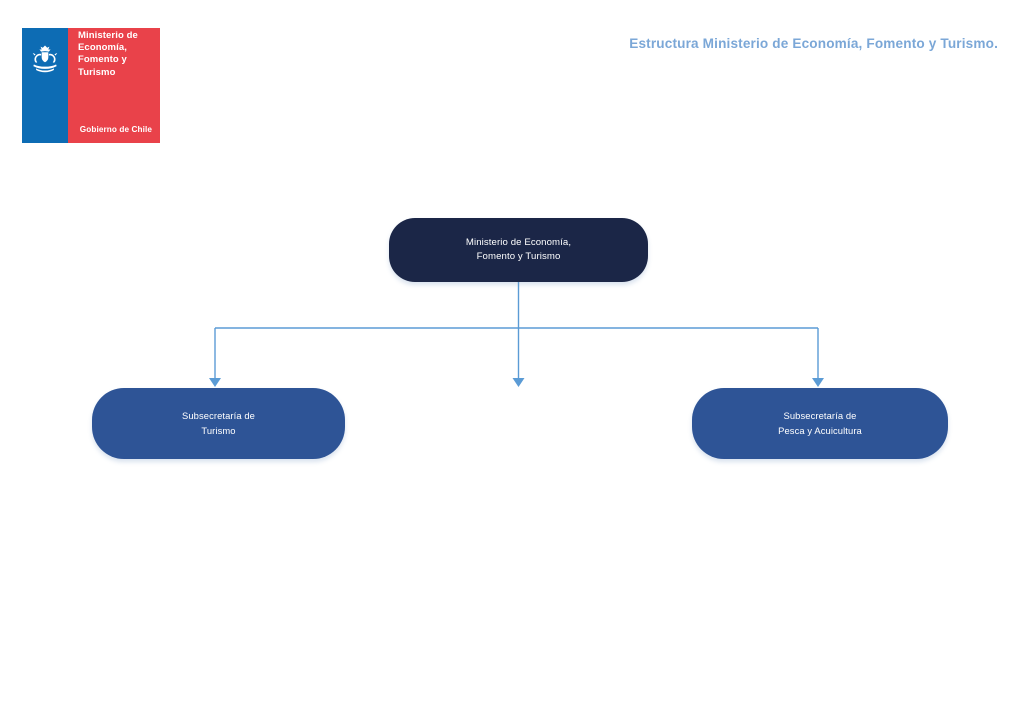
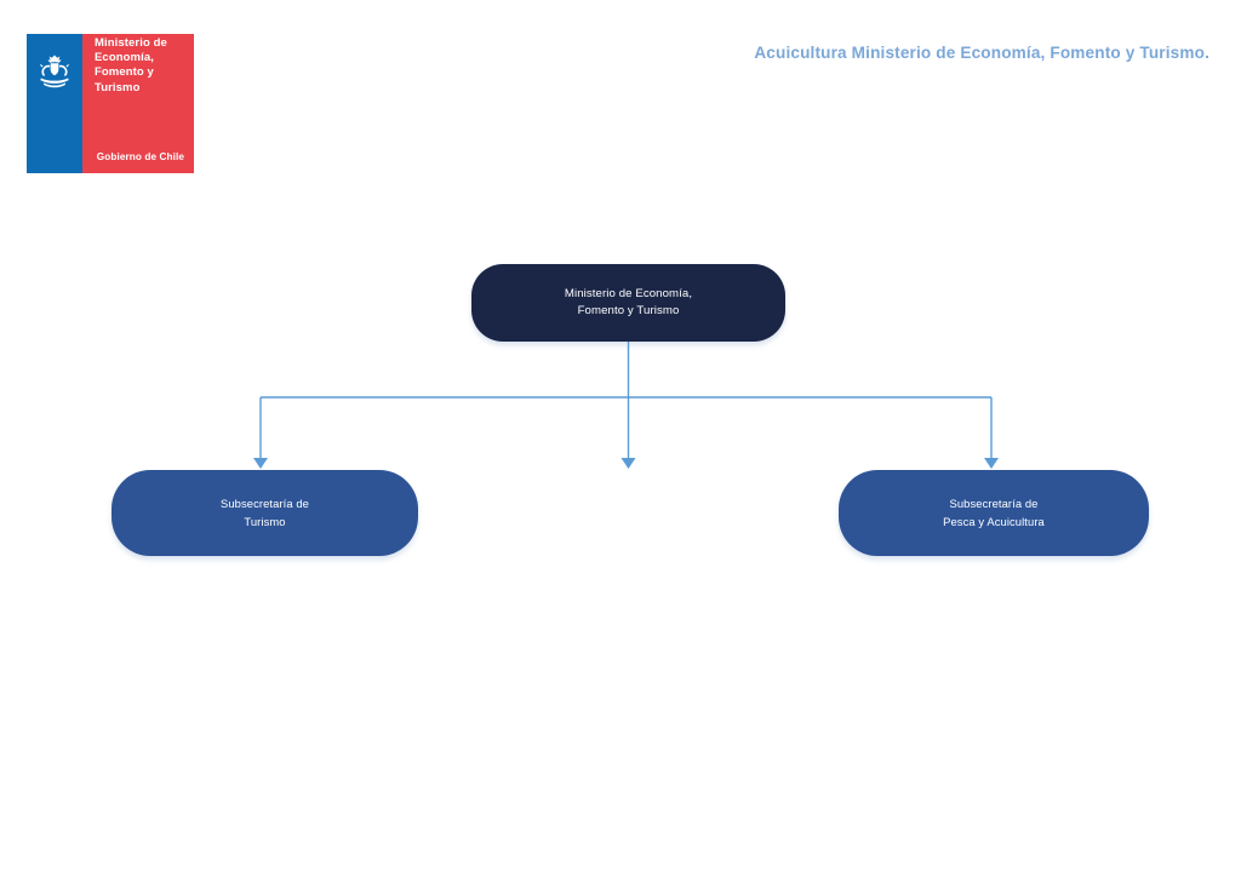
  Ministerio de
  Economía,
  Fomento y
  Turismo
  Gobierno de Chile
- Estructura Ministerio de Economía, Fomento y Turismo.
+ Acuicultura Ministerio de Economía, Fomento y Turismo.
  Ministerio de Economía,
  Fomento y Turismo
  Subsecretaría de
  Turismo
  Subsecretaría de
  Pesca y Acuicultura
